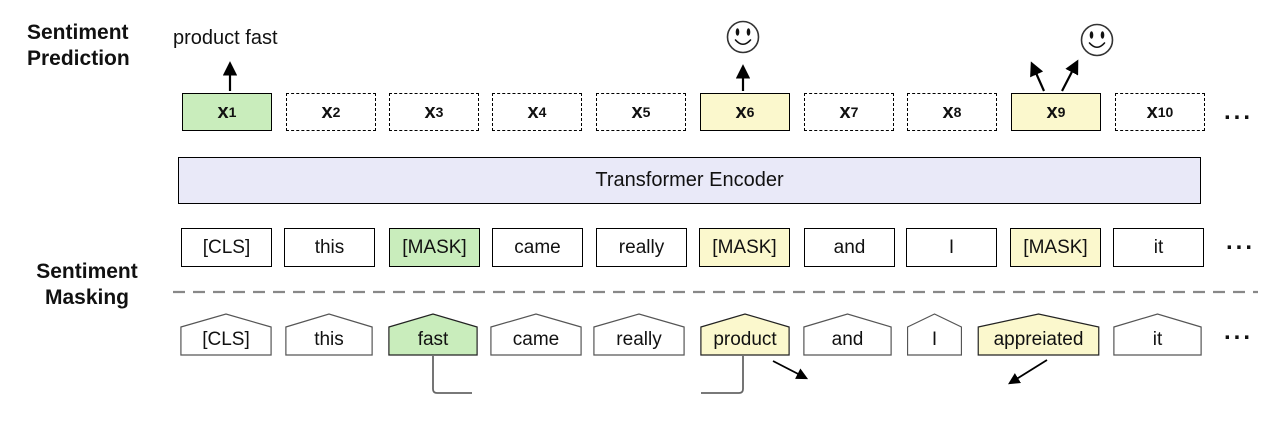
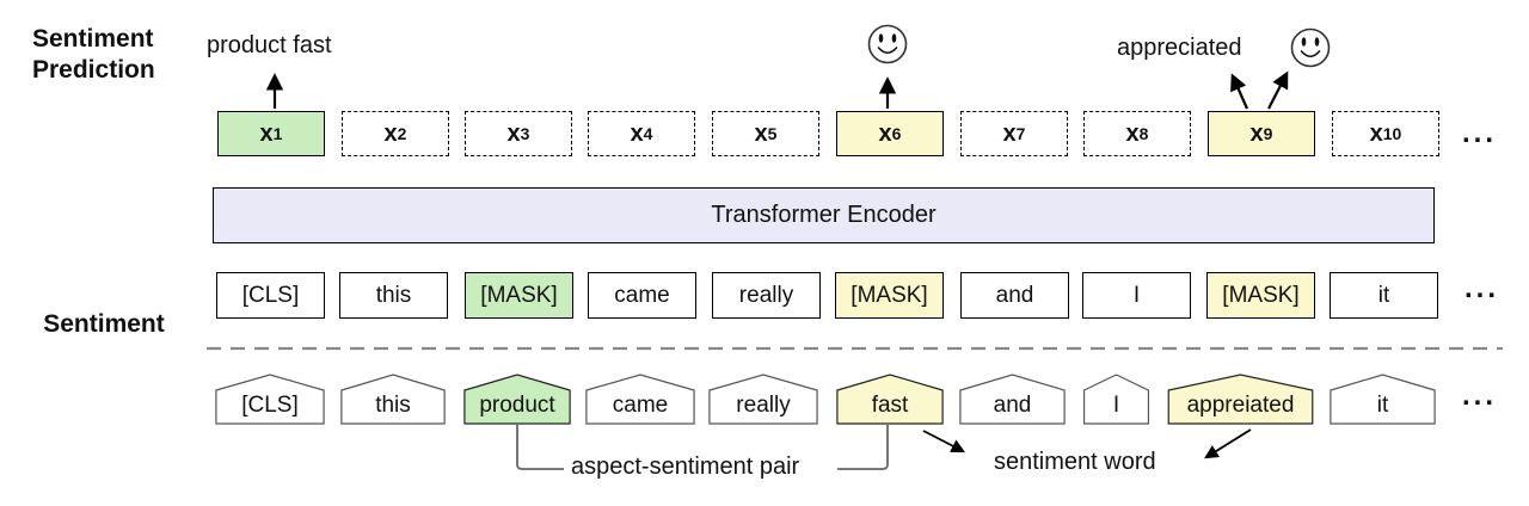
  Sentiment
  Prediction
  Sentiment
- Masking
  product fast
+ appreciated
  x
  x
  x
  x
  x
  x
  x
  x
  x
  x
  ...
  Transformer Encoder
  [CLS]
  this
  [MASK]
  came
  really
  [MASK]
  and
  I
  [MASK]
  it
  ...
  [CLS]
  this
- fast
+ product
  came
  really
- product
+ fast
  and
  I
  appreiated
  it
  ...
+ aspect-sentiment pair
+ sentiment word
